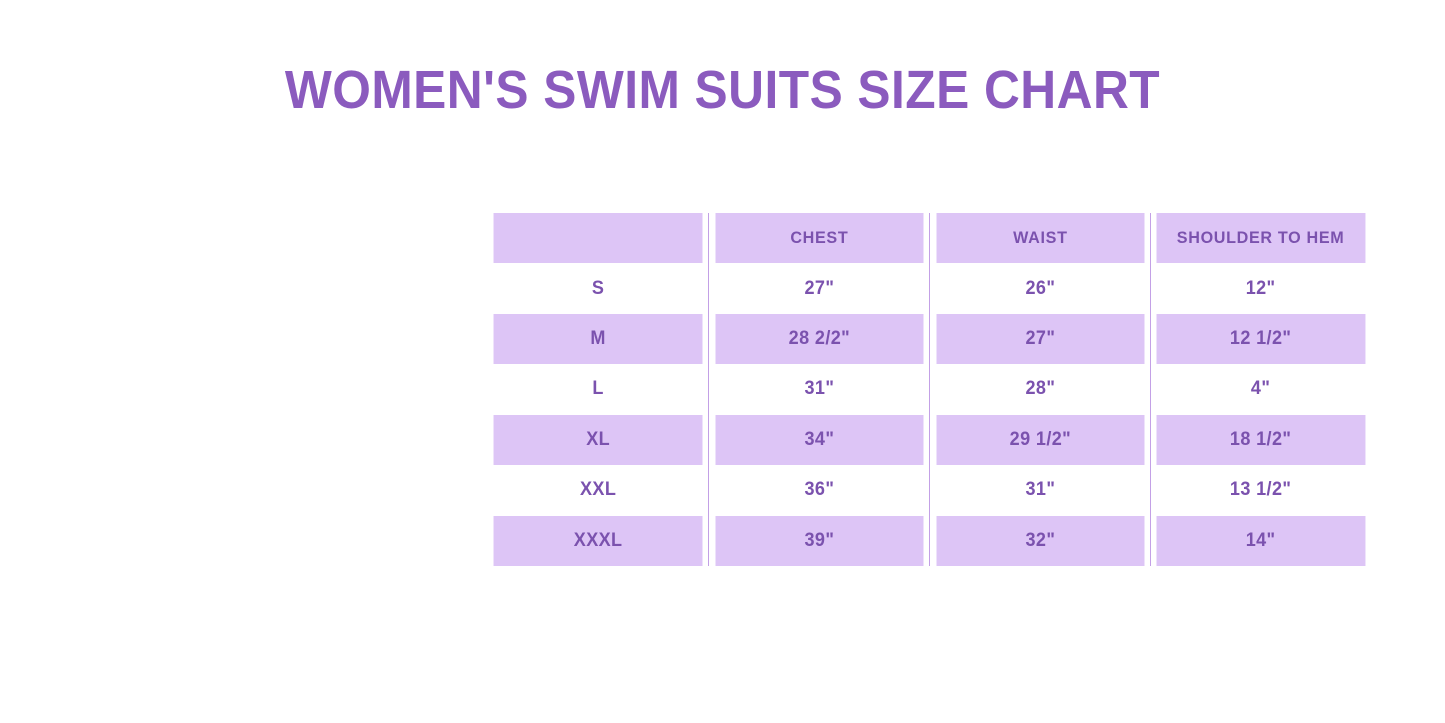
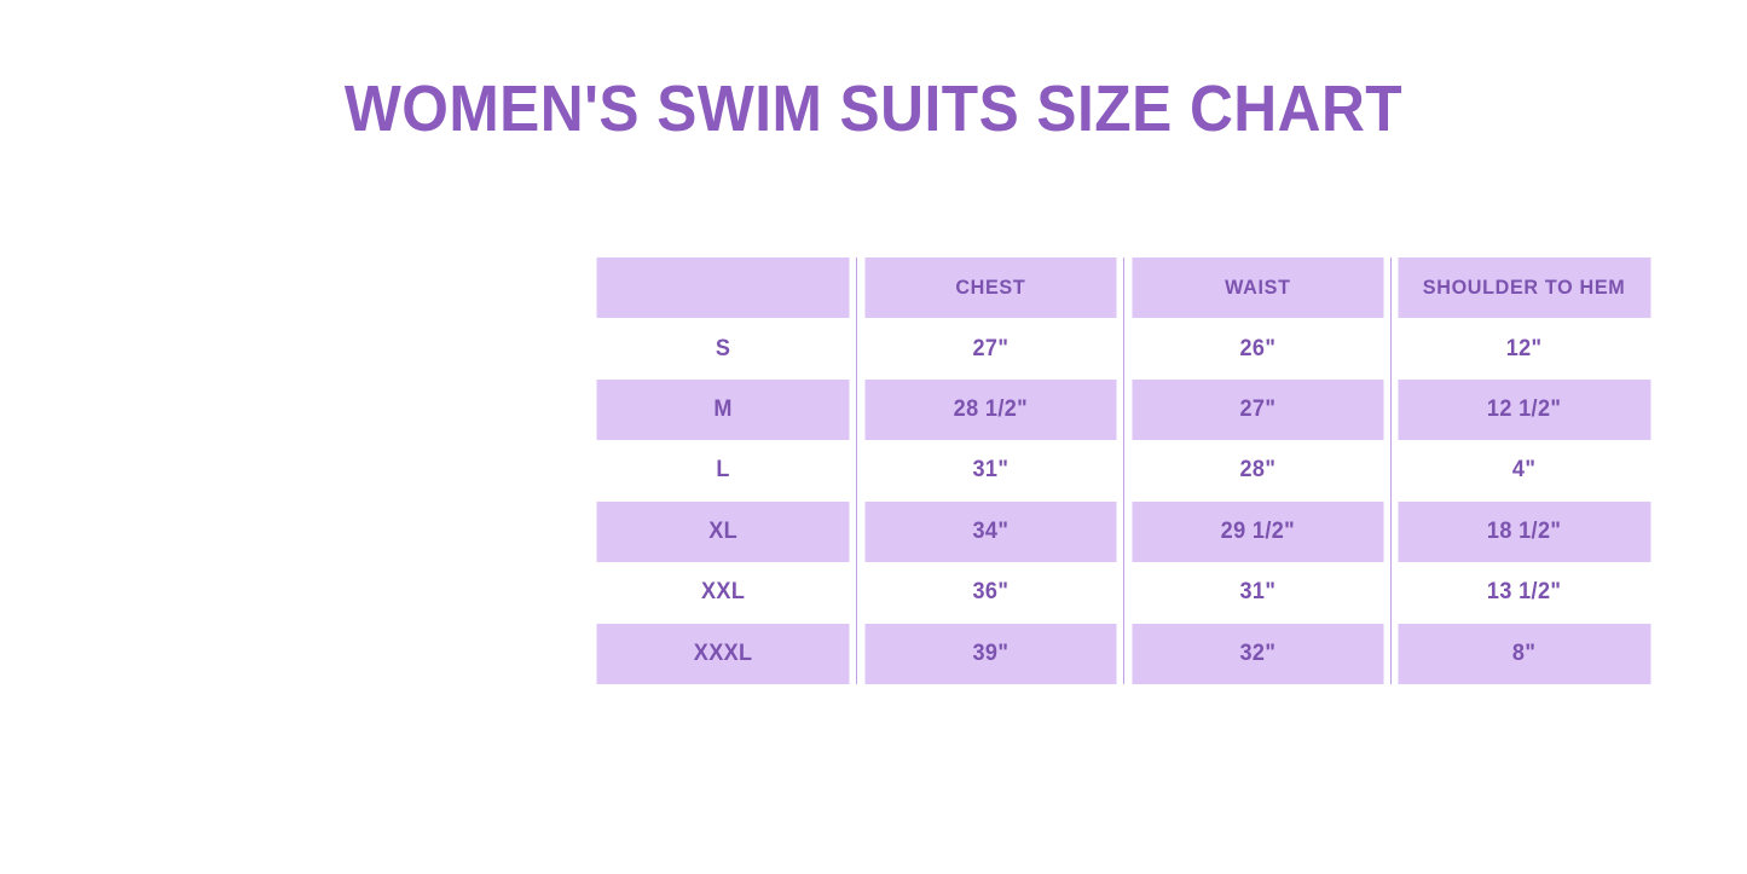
  WOMEN'S SWIM SUITS SIZE CHART
  	CHEST	WAIST	SHOULDER TO HEM
  S	27"	26"	12"
- M	28 2/2"	27"	12 1/2"
+ M	28 1/2"	27"	12 1/2"
  L	31"	28"	4"
  XL	34"	29 1/2"	18 1/2"
  XXL	36"	31"	13 1/2"
- XXXL	39"	32"	14"
+ XXXL	39"	32"	8"
